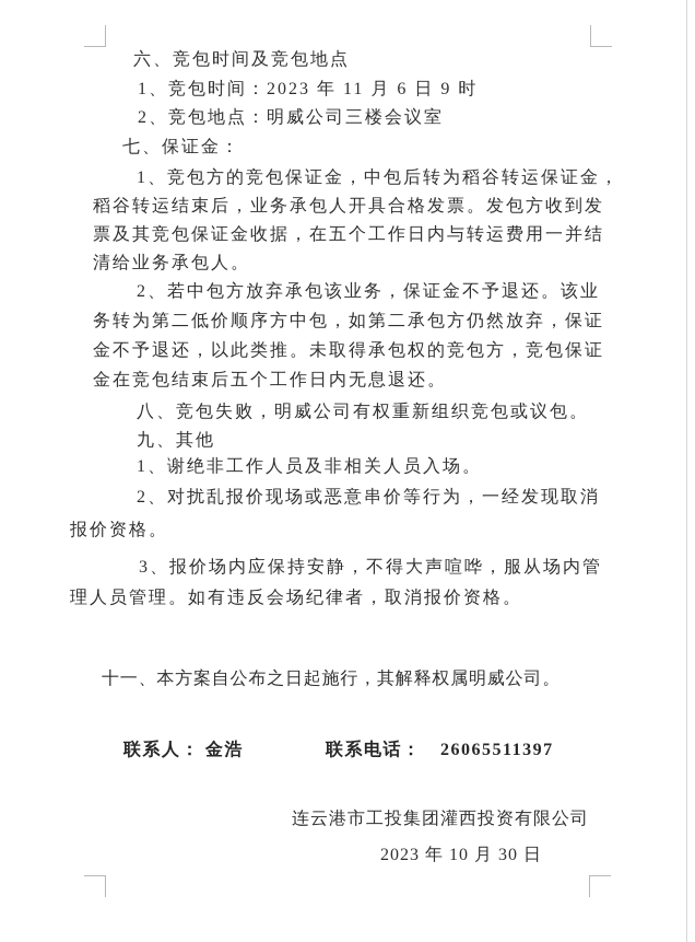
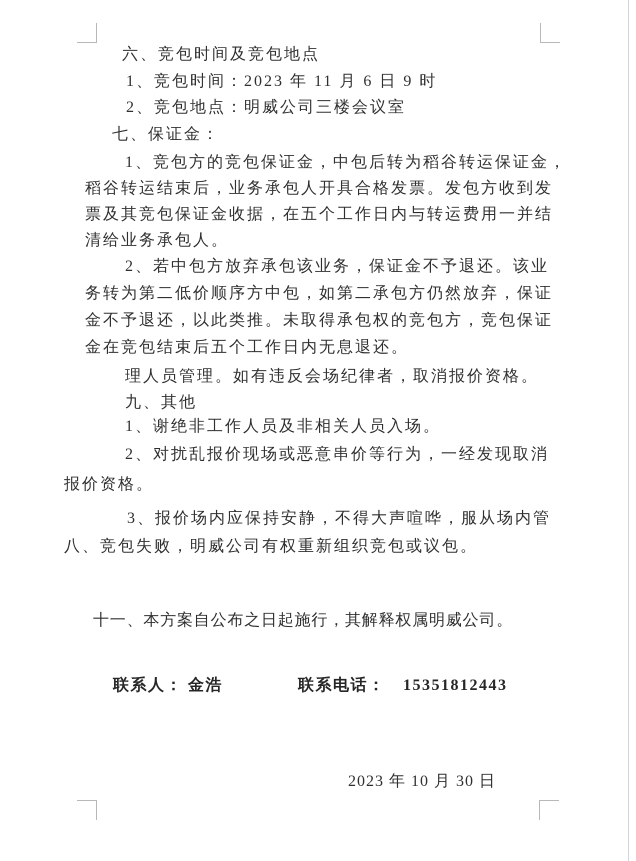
  六、竞包时间及竞包地点
  1、竞包时间：2023 年 11 月 6 日 9 时
  2、竞包地点：明威公司三楼会议室
  七、保证金：
  1、竞包方的竞包保证金，中包后转为稻谷转运保证金，
  稻谷转运结束后，业务承包人开具合格发票。发包方收到发
  票及其竞包保证金收据，在五个工作日内与转运费用一并结
  清给业务承包人。
  2、若中包方放弃承包该业务，保证金不予退还。该业
  务转为第二低价顺序方中包，如第二承包方仍然放弃，保证
  金不予退还，以此类推。未取得承包权的竞包方，竞包保证
  金在竞包结束后五个工作日内无息退还。
- 八、竞包失败，明威公司有权重新组织竞包或议包。
+ 理人员管理。如有违反会场纪律者，取消报价资格。
  九、其他
  1、谢绝非工作人员及非相关人员入场。
  2、对扰乱报价现场或恶意串价等行为，一经发现取消
  报价资格。
  3、报价场内应保持安静，不得大声喧哗，服从场内管
- 理人员管理。如有违反会场纪律者，取消报价资格。
+ 八、竞包失败，明威公司有权重新组织竞包或议包。
  十一、本方案自公布之日起施行，其解释权属明威公司。
  联系人：
  金浩
  联系电话：
- 26065511397
+ 15351812443
- 连云港市工投集团灌西投资有限公司
  2023 年 10 月 30 日
